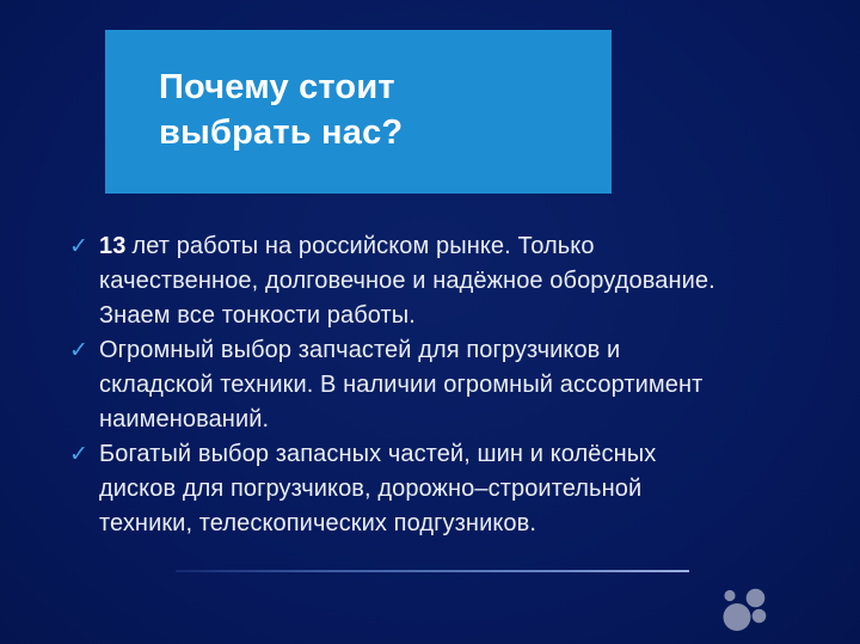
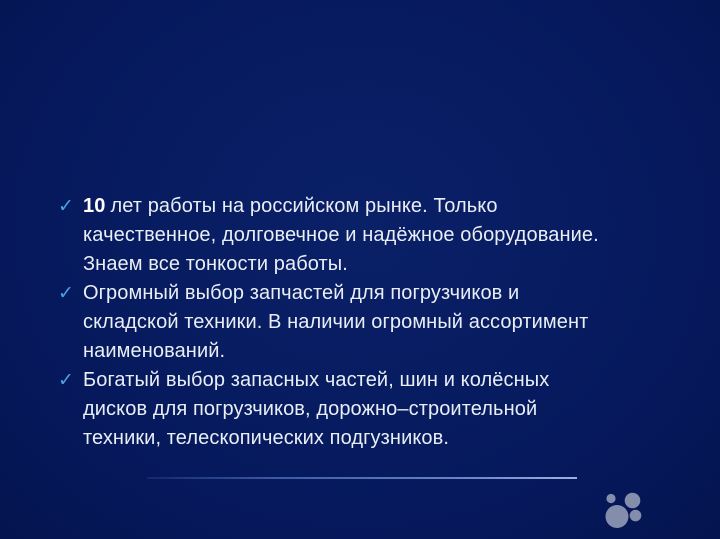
- Почему стоит
- выбрать нас?
  ✓
- 13 лет работы на российском рынке. Только
+ 10 лет работы на российском рынке. Только
  качественное, долговечное и надёжное оборудование.
  Знаем все тонкости работы.
  ✓
  Огромный выбор запчастей для погрузчиков и
  складской техники. В наличии огромный ассортимент
  наименований.
  ✓
  Богатый выбор запасных частей, шин и колёсных
  дисков для погрузчиков, дорожно–строительной
  техники, телескопических подгузников.
